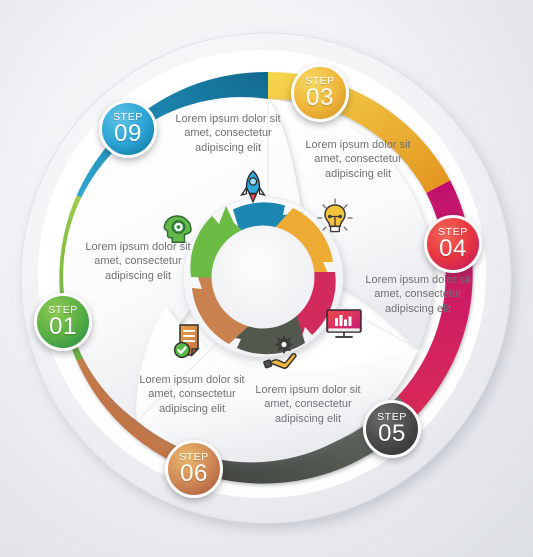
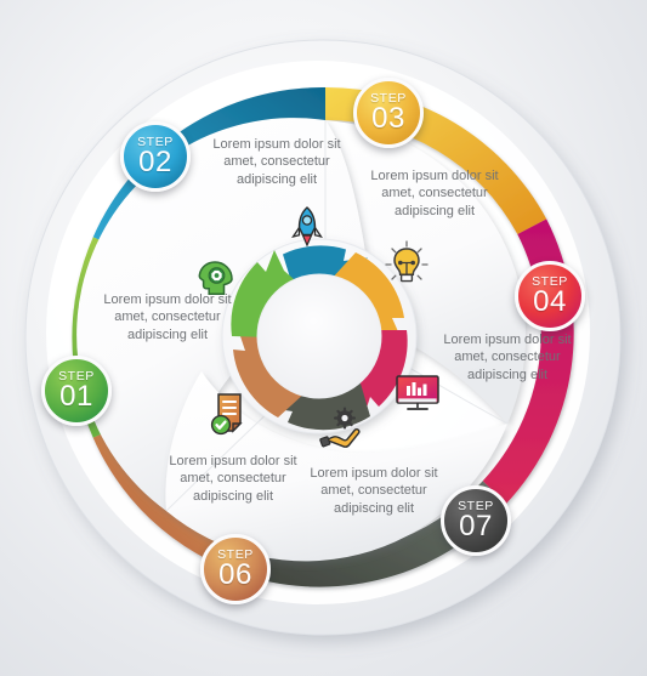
  Lorem ipsum dolor sit amet, consectetur adipiscing elit
  Lorem ipsum dolor sit amet, consectetur adipiscing elit
  Lorem ipsum dolor sit amet, consectetur adipiscing elit
  Lorem ipsum dolor sit amet, consectetur adipiscing elit
  Lorem ipsum dolor sit amet, consectetur adipiscing elit
  Lorem ipsum dolor sit amet, consectetur adipiscing elit
  STEP
  01
  STEP
- 09
+ 02
  STEP
  03
  STEP
  04
  STEP
- 05
+ 07
  STEP
  06
